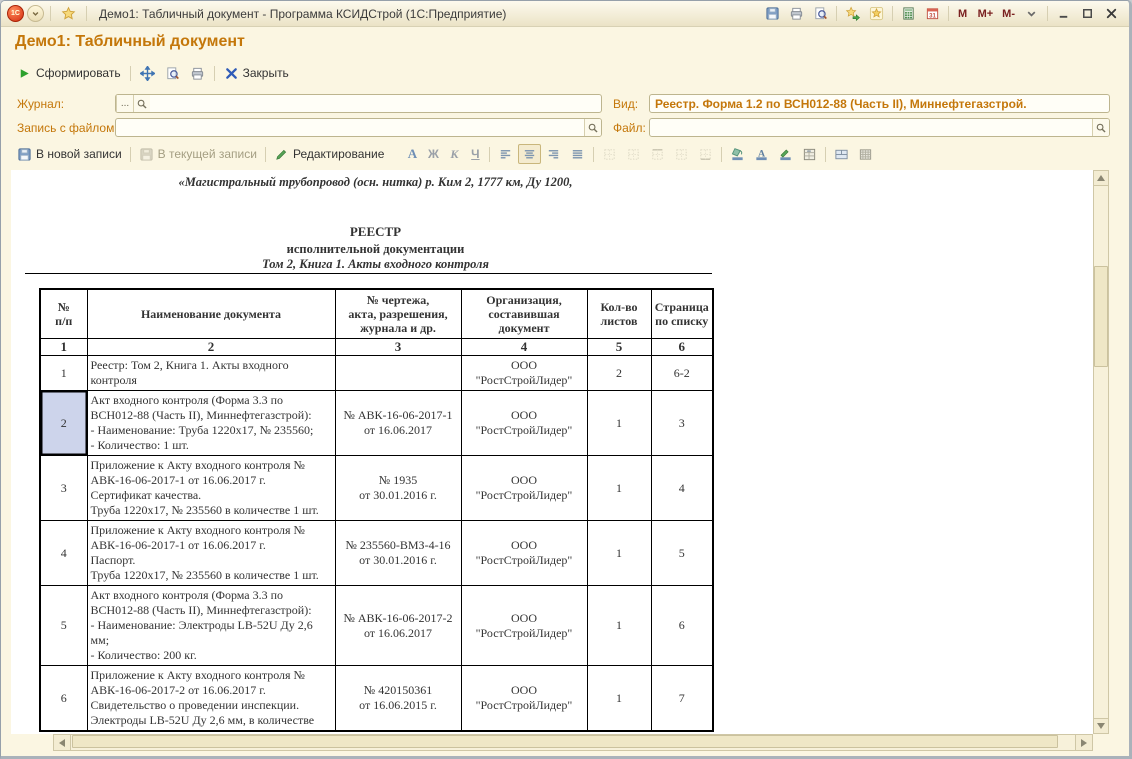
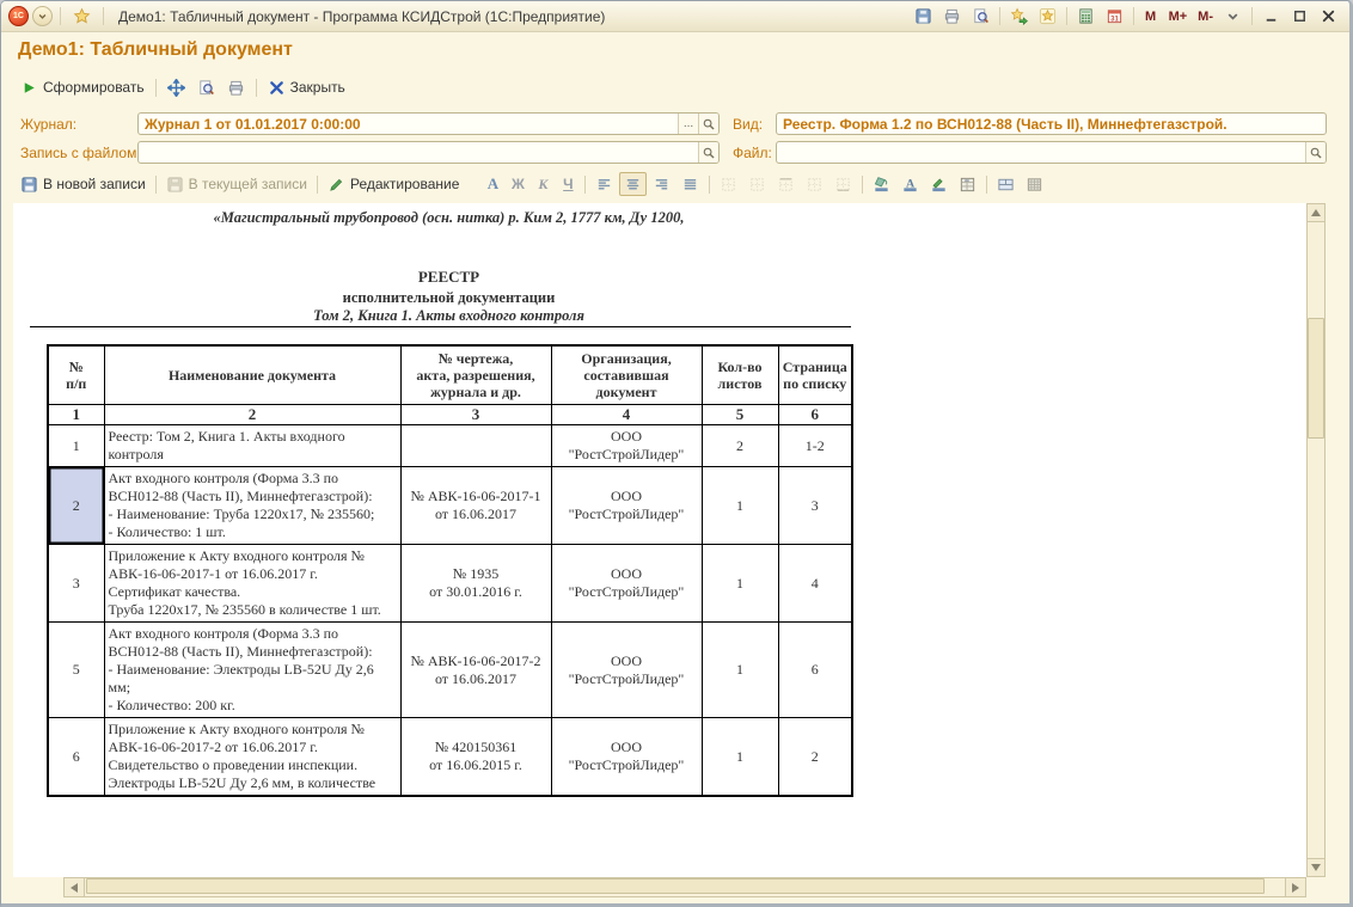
  Демо1: Табличный документ - Программа КСИДСтрой (1С:Предприятие)
  M
  M+
  M-
  Демо1: Табличный документ
  Сформировать
  Закрыть
  Журнал:
+ Журнал 1 от 01.01.2017 0:00:00
  ...
  Вид:
  Реестр. Форма 1.2 по ВСН012-88 (Часть II), Миннефтегазстрой.
  Запись с файлом
  Файл:
  В новой записи
  В текущей записи
  Редактирование
  А
  Ж
  К
  Ч
  A
  «Магистральный трубопровод (осн. нитка) р. Ким 2, 1777 км, Ду 1200,
  РЕЕСТР
  исполнительной документации
  Том 2, Книга 1. Акты входного контроля
  № п/п	Наименование документа	№ чертежа, акта, разрешения, журнала и др.	Организация, составившая документ	Кол-во листов	Страница по списку
  1	2	3	4	5	6
- 1	Реестр: Том 2, Книга 1. Акты входного контроля		ООО "РостСтройЛидер"	2	6-2
+ 1	Реестр: Том 2, Книга 1. Акты входного контроля		ООО "РостСтройЛидер"	2	1-2
  2	Акт входного контроля (Форма 3.3 по ВСН012-88 (Часть II), Миннефтегазстрой): - Наименование: Труба 1220х17, № 235560; - Количество: 1 шт.	№ АВК-16-06-2017-1 от 16.06.2017	ООО "РостСтройЛидер"	1	3
  3	Приложение к Акту входного контроля № АВК-16-06-2017-1 от 16.06.2017 г. Сертификат качества. Труба 1220х17, № 235560 в количестве 1 шт.	№ 1935 от 30.01.2016 г.	ООО "РостСтройЛидер"	1	4
- 4	Приложение к Акту входного контроля № АВК-16-06-2017-1 от 16.06.2017 г. Паспорт. Труба 1220х17, № 235560 в количестве 1 шт.	№ 235560-ВМЗ-4-16 от 30.01.2016 г.	ООО "РостСтройЛидер"	1	5
  5	Акт входного контроля (Форма 3.3 по ВСН012-88 (Часть II), Миннефтегазстрой): - Наименование: Электроды LB-52U Ду 2,6 мм; - Количество: 200 кг.	№ АВК-16-06-2017-2 от 16.06.2017	ООО "РостСтройЛидер"	1	6
- 6	Приложение к Акту входного контроля № АВК-16-06-2017-2 от 16.06.2017 г. Свидетельство о проведении инспекции. Электроды LB-52U Ду 2,6 мм, в количестве	№ 420150361 от 16.06.2015 г.	ООО "РостСтройЛидер"	1	7
+ 6	Приложение к Акту входного контроля № АВК-16-06-2017-2 от 16.06.2017 г. Свидетельство о проведении инспекции. Электроды LB-52U Ду 2,6 мм, в количестве	№ 420150361 от 16.06.2015 г.	ООО "РостСтройЛидер"	1	2
